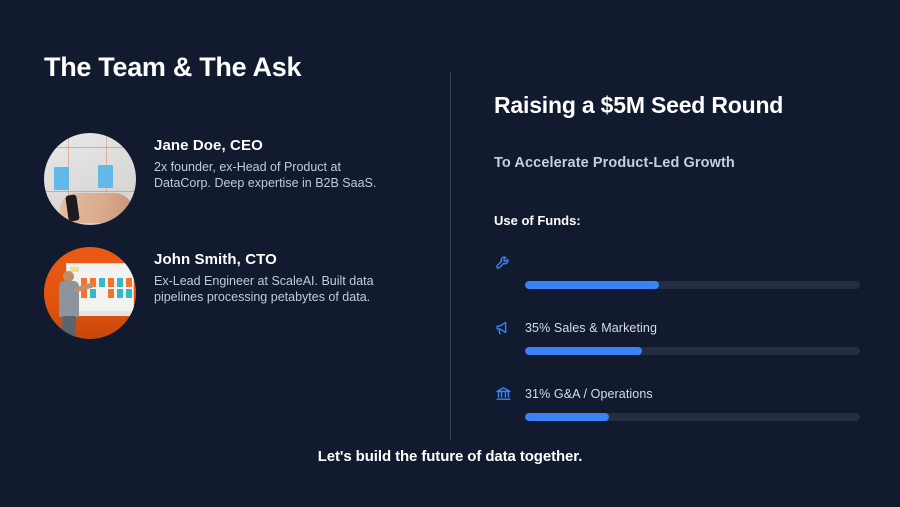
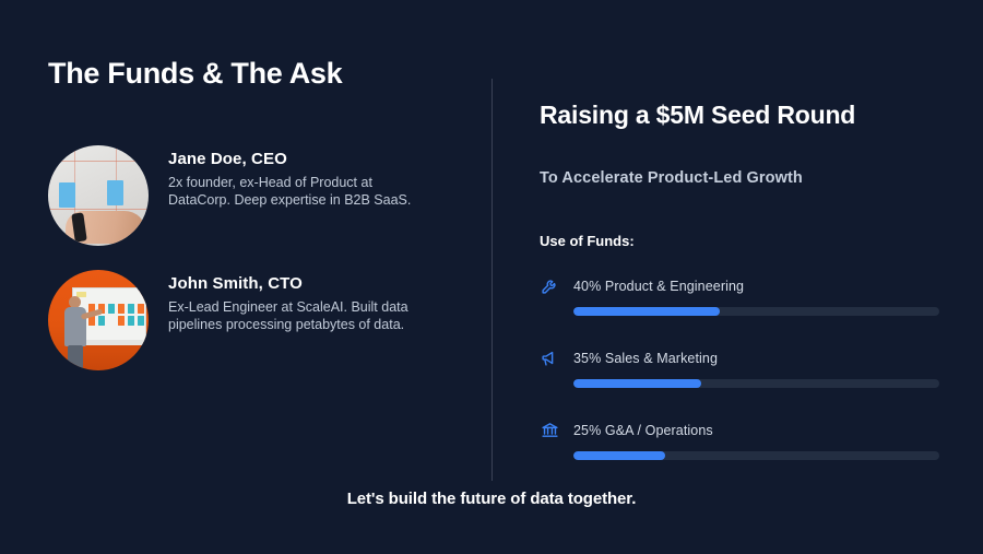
- The Team & The Ask
+ The Funds & The Ask
  Jane Doe, CEO
  2x founder, ex-Head of Product at DataCorp. Deep expertise in B2B SaaS.
  John Smith, CTO
  Ex-Lead Engineer at ScaleAI. Built data pipelines processing petabytes of data.
  Raising a $5M Seed Round
  To Accelerate Product-Led Growth
  Use of Funds:
+ 40% Product & Engineering
  35% Sales & Marketing
- 31% G&A / Operations
+ 25% G&A / Operations
  Let's build the future of data together.
